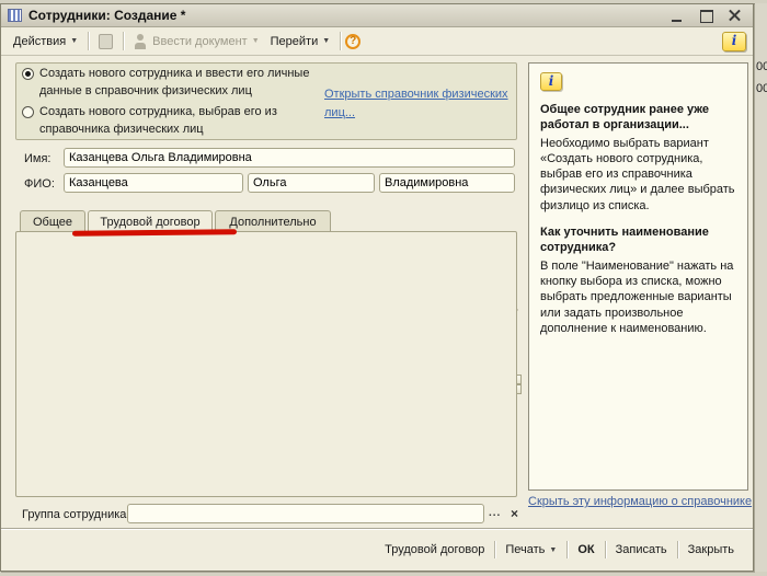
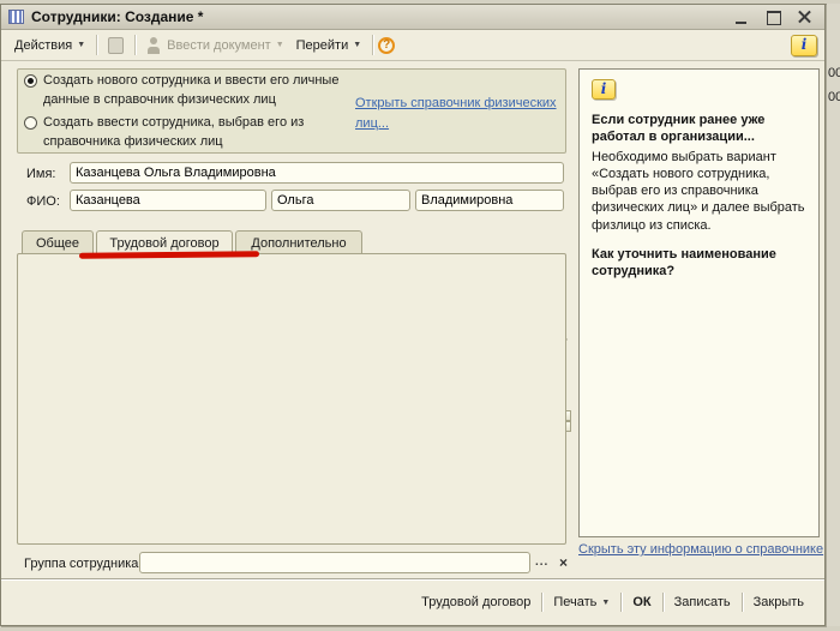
  00
  00
  Сотрудники: Создание *
  Действия
  Ввести документ
  Перейти
  ?
  i
  Создать нового сотрудника и ввести его личные данные в справочник физических лиц
- Создать нового сотрудника, выбрав его из справочника физических лиц
+ Создать ввести сотрудника, выбрав его из справочника физических лиц
  Открыть справочник физических лиц...
  Имя:
  Казанцева Ольга Владимировна
  ФИО:
  Казанцева
  Ольга
  Владимировна
  Общее
  Трудовой договор
  Дополнительно
  Группа сотрудника
  ...
  ×
  i
- Общее сотрудник ранее уже работал в организации...
+ Если сотрудник ранее уже работал в организации...
  Необходимо выбрать вариант «Создать нового сотрудника, выбрав его из справочника физических лиц» и далее выбрать физлицо из списка.
  Как уточнить наименование сотрудника?
- В поле "Наименование" нажать на кнопку выбора из списка, можно выбрать предложенные варианты или задать произвольное дополнение к наименованию.
  Скрыть эту информацию о справочнике
  Трудовой договор
  Печать
  ОК
  Записать
  Закрыть
